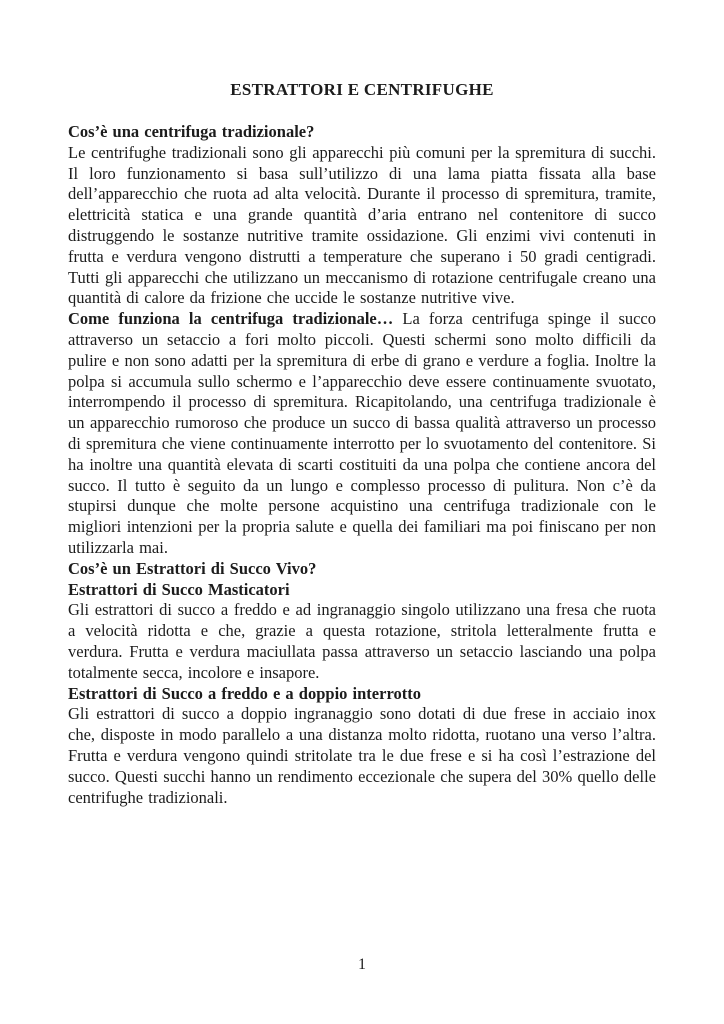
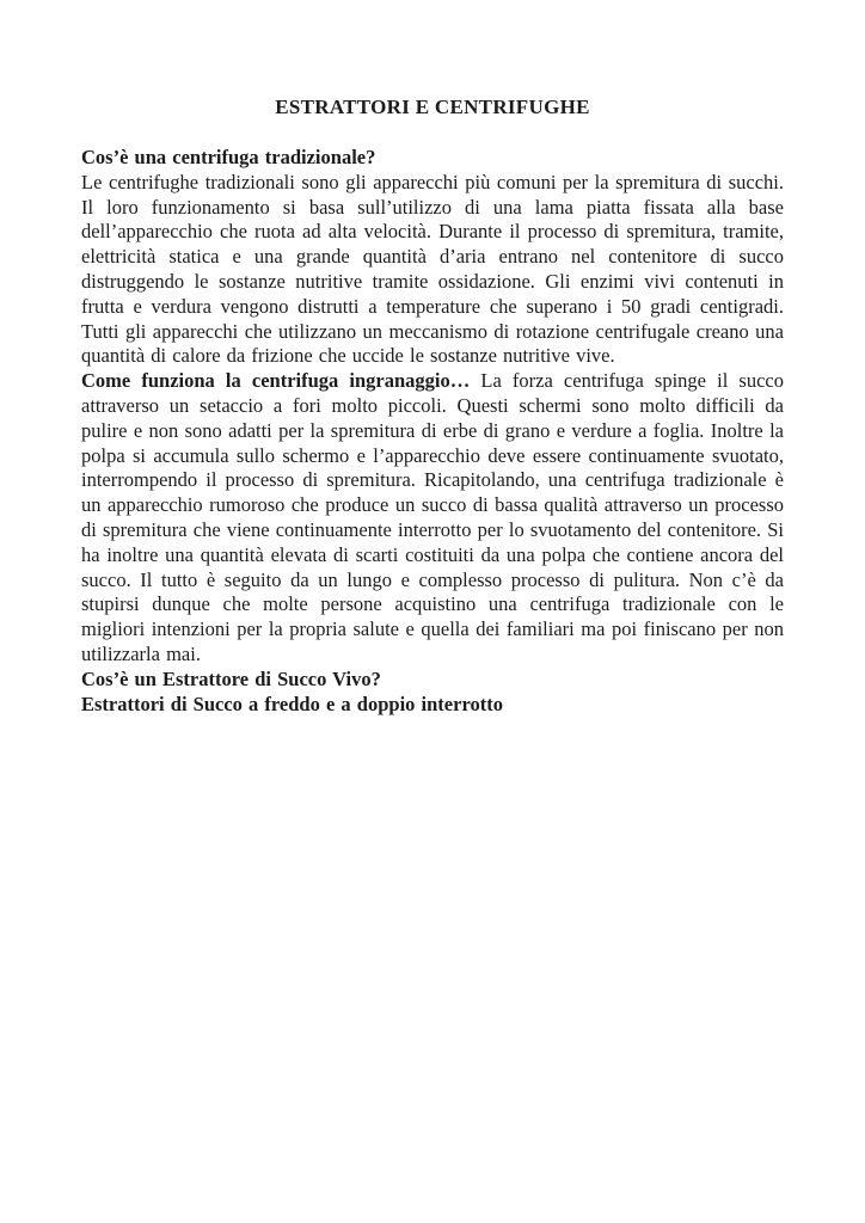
  ESTRATTORI E CENTRIFUGHE
  Cos’è una centrifuga tradizionale?
  Le centrifughe tradizionali sono gli apparecchi più comuni per la spremitura di succhi. Il loro funzionamento si basa sull’utilizzo di una lama piatta fissata alla base dell’apparecchio che ruota ad alta velocità. Durante il processo di spremitura, tramite, elettricità statica e una grande quantità d’aria entrano nel contenitore di succo distruggendo le sostanze nutritive tramite ossidazione. Gli enzimi vivi contenuti in frutta e verdura vengono distrutti a temperature che superano i 50 gradi centigradi. Tutti gli apparecchi che utilizzano un meccanismo di rotazione centrifugale creano una quantità di calore da frizione che uccide le sostanze nutritive vive.
- Come funziona la centrifuga tradizionale… La forza centrifuga spinge il succo attraverso un setaccio a fori molto piccoli. Questi schermi sono molto difficili da pulire e non sono adatti per la spremitura di erbe di grano e verdure a foglia. Inoltre la polpa si accumula sullo schermo e l’apparecchio deve essere continuamente svuotato, interrompendo il processo di spremitura. Ricapitolando, una centrifuga tradizionale è un apparecchio rumoroso che produce un succo di bassa qualità attraverso un processo di spremitura che viene continuamente interrotto per lo svuotamento del contenitore. Si ha inoltre una quantità elevata di scarti costituiti da una polpa che contiene ancora del succo. Il tutto è seguito da un lungo e complesso processo di pulitura. Non c’è da stupirsi dunque che molte persone acquistino una centrifuga tradizionale con le migliori intenzioni per la propria salute e quella dei familiari ma poi finiscano per non utilizzarla mai.
+ Come funziona la centrifuga ingranaggio… La forza centrifuga spinge il succo attraverso un setaccio a fori molto piccoli. Questi schermi sono molto difficili da pulire e non sono adatti per la spremitura di erbe di grano e verdure a foglia. Inoltre la polpa si accumula sullo schermo e l’apparecchio deve essere continuamente svuotato, interrompendo il processo di spremitura. Ricapitolando, una centrifuga tradizionale è un apparecchio rumoroso che produce un succo di bassa qualità attraverso un processo di spremitura che viene continuamente interrotto per lo svuotamento del contenitore. Si ha inoltre una quantità elevata di scarti costituiti da una polpa che contiene ancora del succo. Il tutto è seguito da un lungo e complesso processo di pulitura. Non c’è da stupirsi dunque che molte persone acquistino una centrifuga tradizionale con le migliori intenzioni per la propria salute e quella dei familiari ma poi finiscano per non utilizzarla mai.
- Cos’è un Estrattori di Succo Vivo?
+ Cos’è un Estrattore di Succo Vivo?
- Estrattori di Succo Masticatori
- Gli estrattori di succo a freddo e ad ingranaggio singolo utilizzano una fresa che ruota a velocità ridotta e che, grazie a questa rotazione, stritola letteralmente frutta e verdura. Frutta e verdura maciullata passa attraverso un setaccio lasciando una polpa totalmente secca, incolore e insapore.
  Estrattori di Succo a freddo e a doppio interrotto
- Gli estrattori di succo a doppio ingranaggio sono dotati di due frese in acciaio inox che, disposte in modo parallelo a una distanza molto ridotta, ruotano una verso l’altra. Frutta e verdura vengono quindi stritolate tra le due frese e si ha così l’estrazione del succo. Questi succhi hanno un rendimento eccezionale che supera del 30% quello delle centrifughe tradizionali.
- 1
